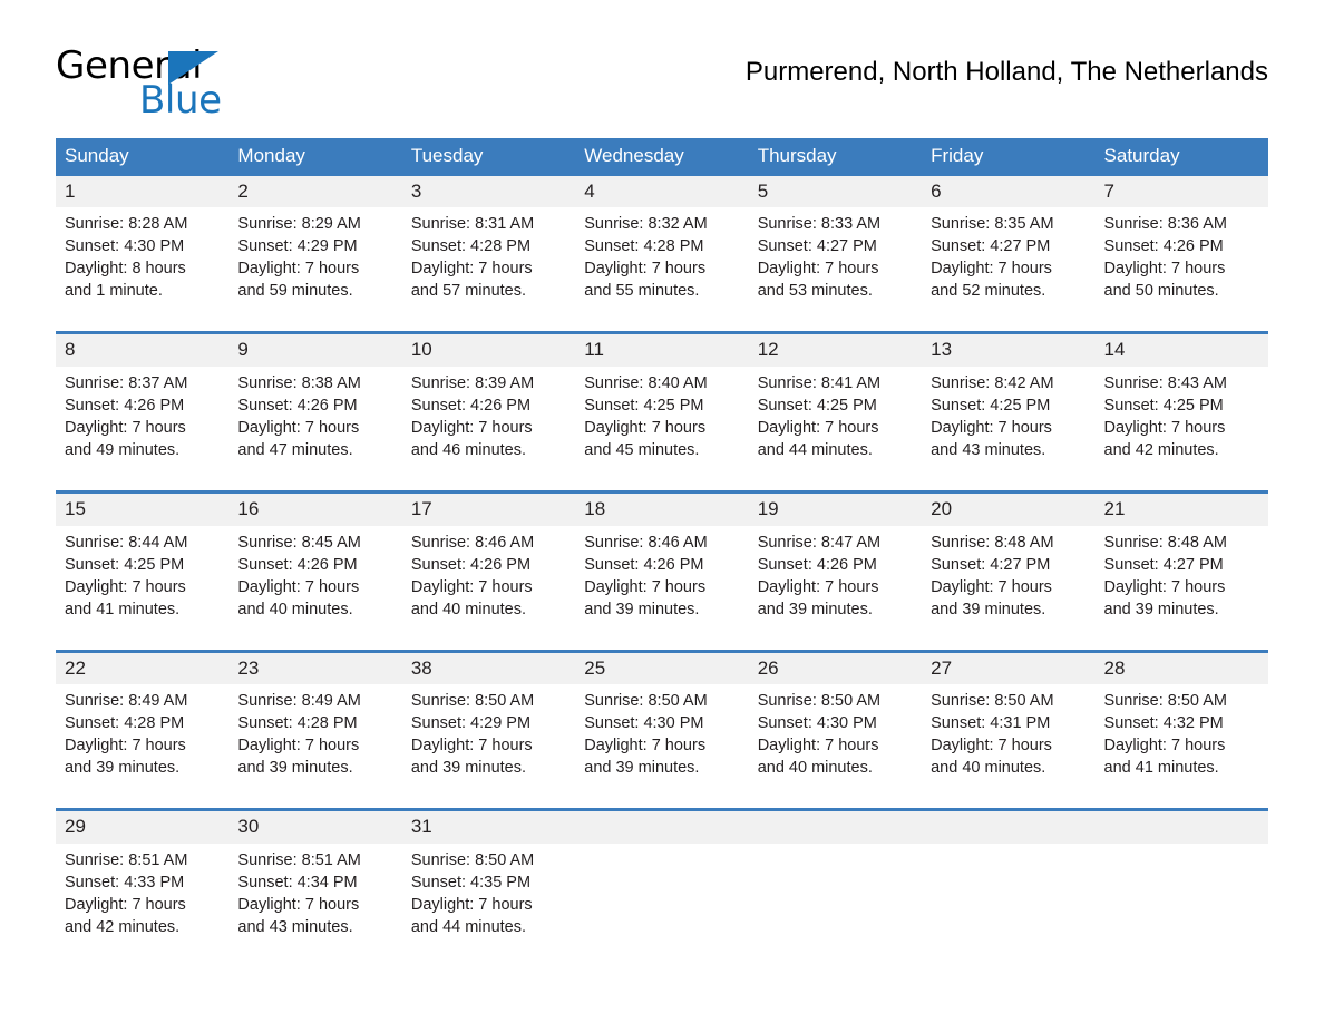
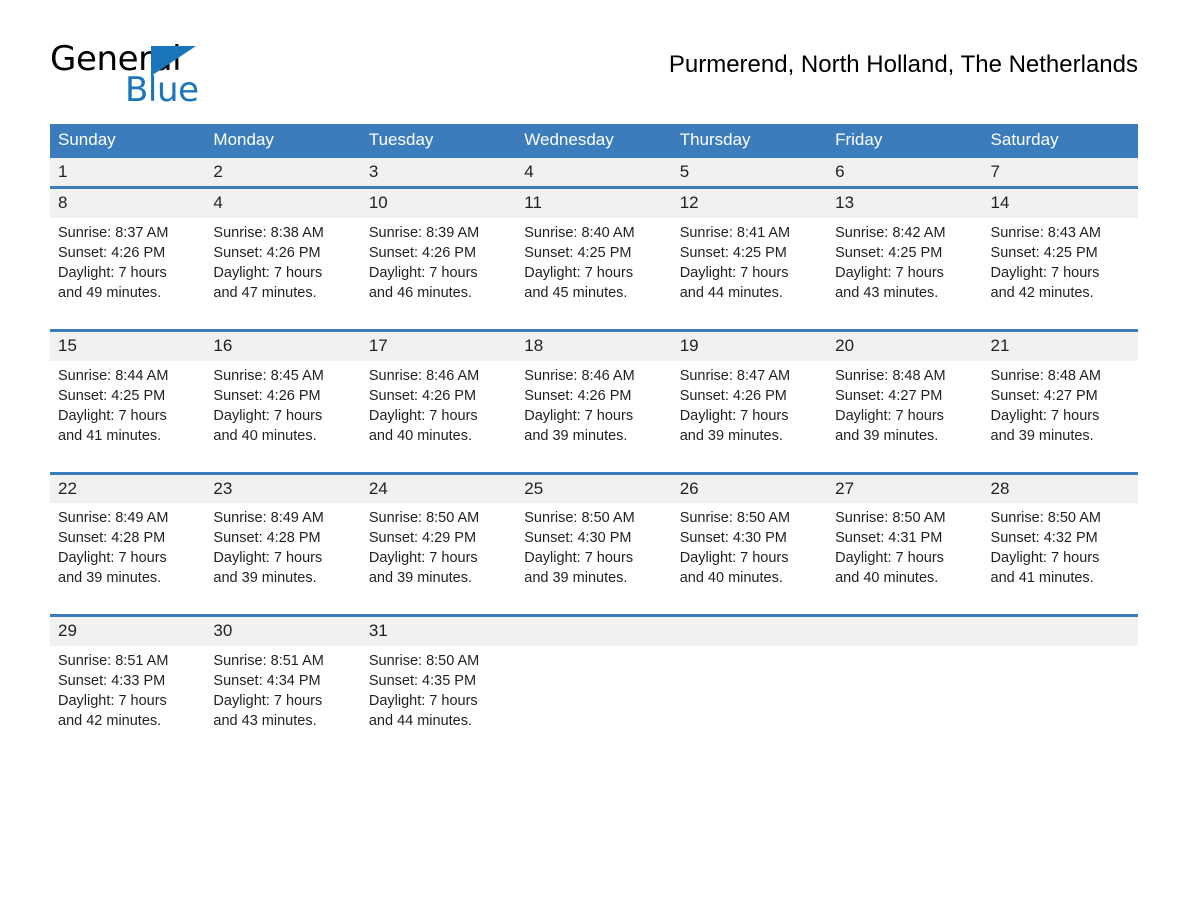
  General
  Blue
  Purmerend, North Holland, The Netherlands
  Sunday	Monday	Tuesday	Wednesday	Thursday	Friday	Saturday
  1	2	3	4	5	6	7
- Sunrise: 8:28 AM Sunset: 4:30 PM Daylight: 8 hours and 1 minute.	Sunrise: 8:29 AM Sunset: 4:29 PM Daylight: 7 hours and 59 minutes.	Sunrise: 8:31 AM Sunset: 4:28 PM Daylight: 7 hours and 57 minutes.	Sunrise: 8:32 AM Sunset: 4:28 PM Daylight: 7 hours and 55 minutes.	Sunrise: 8:33 AM Sunset: 4:27 PM Daylight: 7 hours and 53 minutes.	Sunrise: 8:35 AM Sunset: 4:27 PM Daylight: 7 hours and 52 minutes.	Sunrise: 8:36 AM Sunset: 4:26 PM Daylight: 7 hours and 50 minutes.
- 8	9	10	11	12	13	14
+ 8	4	10	11	12	13	14
  Sunrise: 8:37 AM Sunset: 4:26 PM Daylight: 7 hours and 49 minutes.	Sunrise: 8:38 AM Sunset: 4:26 PM Daylight: 7 hours and 47 minutes.	Sunrise: 8:39 AM Sunset: 4:26 PM Daylight: 7 hours and 46 minutes.	Sunrise: 8:40 AM Sunset: 4:25 PM Daylight: 7 hours and 45 minutes.	Sunrise: 8:41 AM Sunset: 4:25 PM Daylight: 7 hours and 44 minutes.	Sunrise: 8:42 AM Sunset: 4:25 PM Daylight: 7 hours and 43 minutes.	Sunrise: 8:43 AM Sunset: 4:25 PM Daylight: 7 hours and 42 minutes.
  15	16	17	18	19	20	21
  Sunrise: 8:44 AM Sunset: 4:25 PM Daylight: 7 hours and 41 minutes.	Sunrise: 8:45 AM Sunset: 4:26 PM Daylight: 7 hours and 40 minutes.	Sunrise: 8:46 AM Sunset: 4:26 PM Daylight: 7 hours and 40 minutes.	Sunrise: 8:46 AM Sunset: 4:26 PM Daylight: 7 hours and 39 minutes.	Sunrise: 8:47 AM Sunset: 4:26 PM Daylight: 7 hours and 39 minutes.	Sunrise: 8:48 AM Sunset: 4:27 PM Daylight: 7 hours and 39 minutes.	Sunrise: 8:48 AM Sunset: 4:27 PM Daylight: 7 hours and 39 minutes.
- 22	23	38	25	26	27	28
+ 22	23	24	25	26	27	28
  Sunrise: 8:49 AM Sunset: 4:28 PM Daylight: 7 hours and 39 minutes.	Sunrise: 8:49 AM Sunset: 4:28 PM Daylight: 7 hours and 39 minutes.	Sunrise: 8:50 AM Sunset: 4:29 PM Daylight: 7 hours and 39 minutes.	Sunrise: 8:50 AM Sunset: 4:30 PM Daylight: 7 hours and 39 minutes.	Sunrise: 8:50 AM Sunset: 4:30 PM Daylight: 7 hours and 40 minutes.	Sunrise: 8:50 AM Sunset: 4:31 PM Daylight: 7 hours and 40 minutes.	Sunrise: 8:50 AM Sunset: 4:32 PM Daylight: 7 hours and 41 minutes.
  29	30	31
  Sunrise: 8:51 AM Sunset: 4:33 PM Daylight: 7 hours and 42 minutes.	Sunrise: 8:51 AM Sunset: 4:34 PM Daylight: 7 hours and 43 minutes.	Sunrise: 8:50 AM Sunset: 4:35 PM Daylight: 7 hours and 44 minutes.
